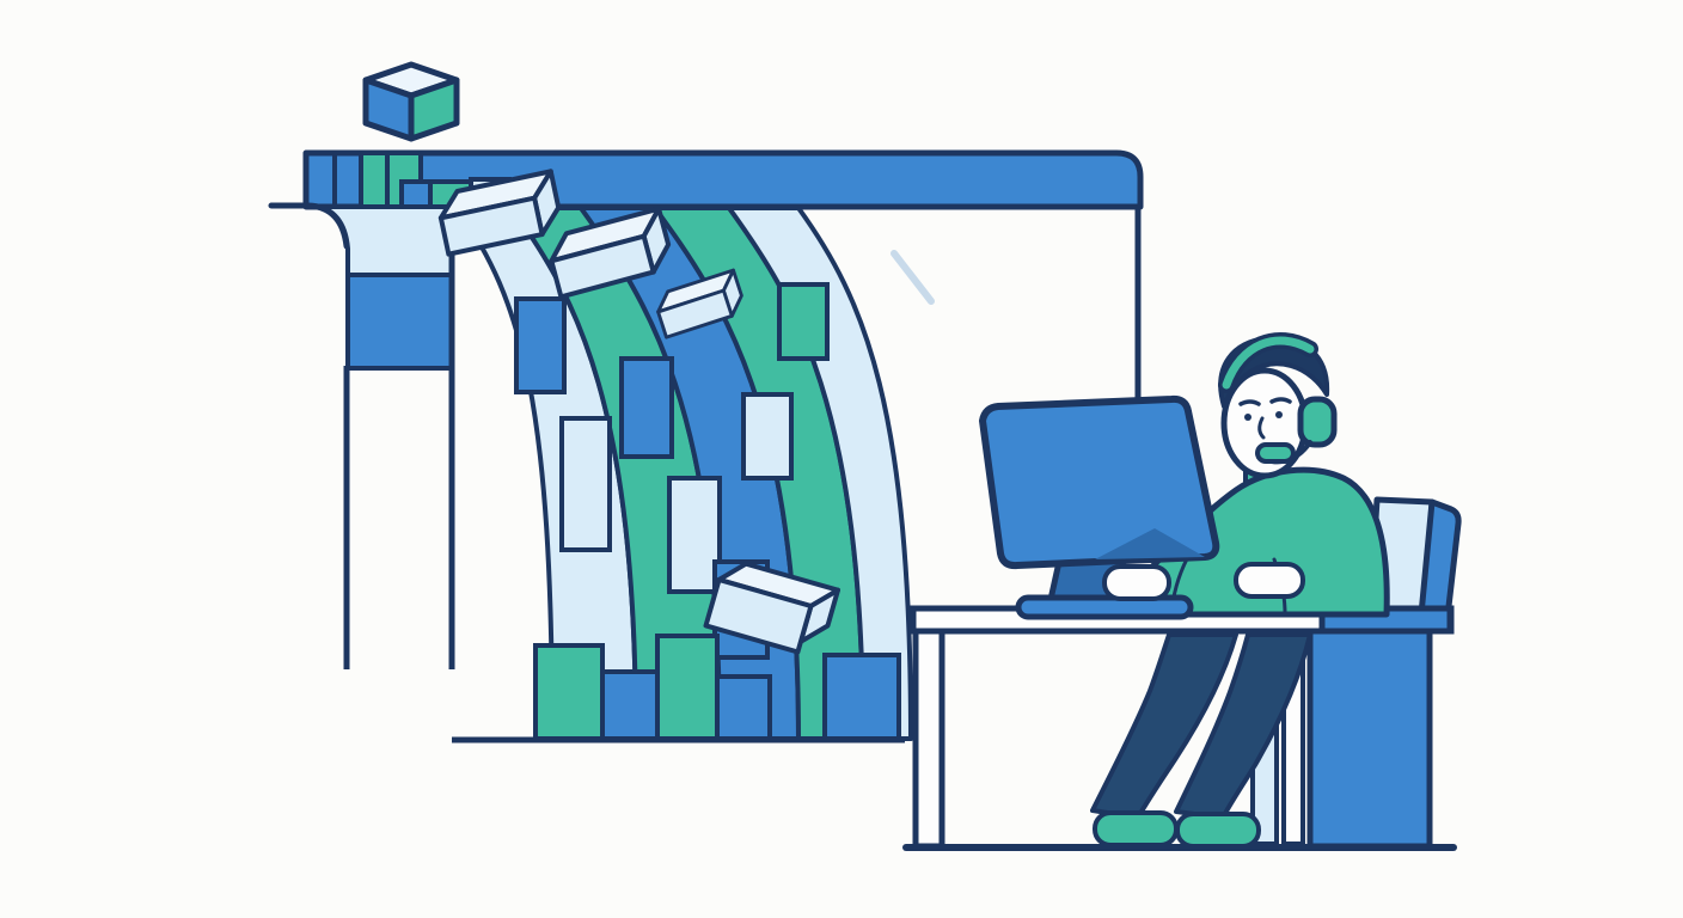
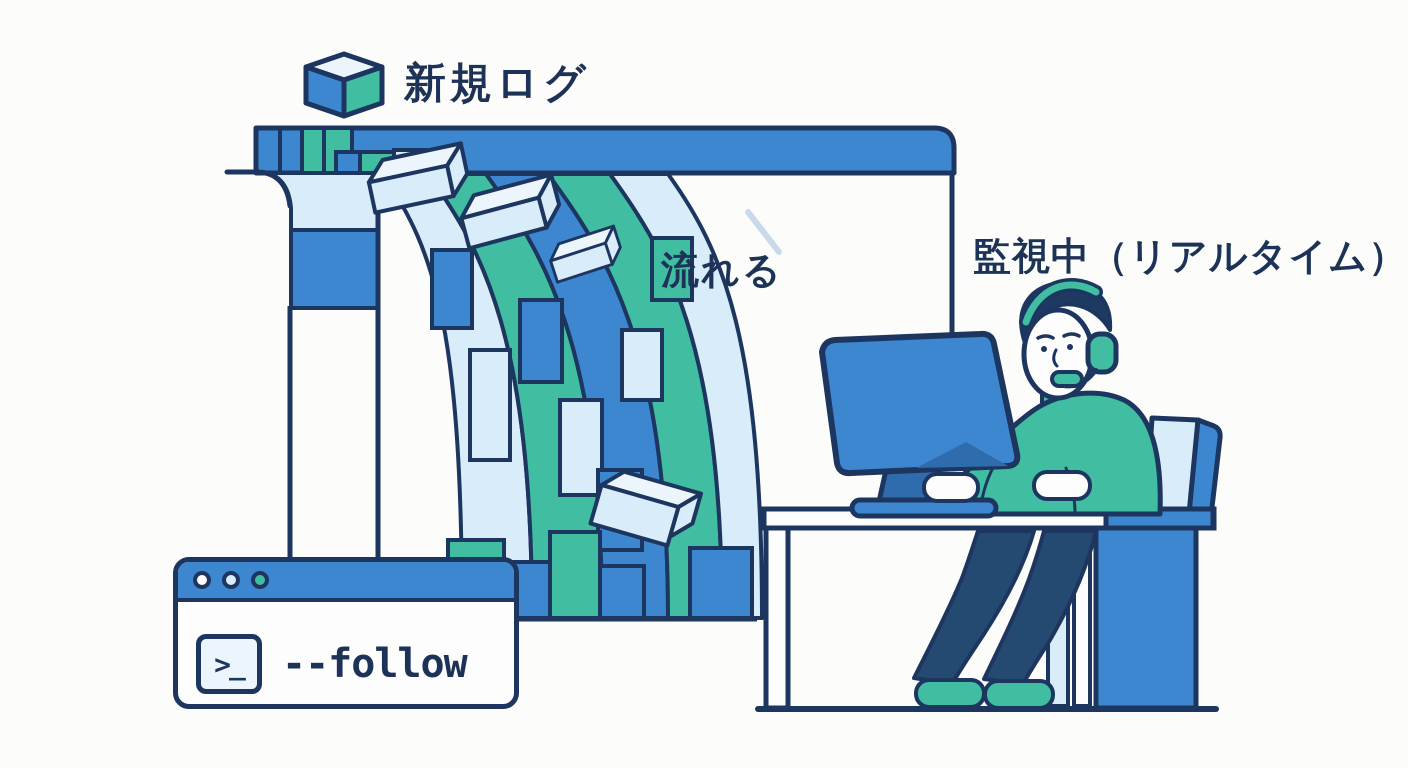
+ >_
+ --follow
+ 新規ログ
+ 流れる
+ 監視中（リアルタイム）
